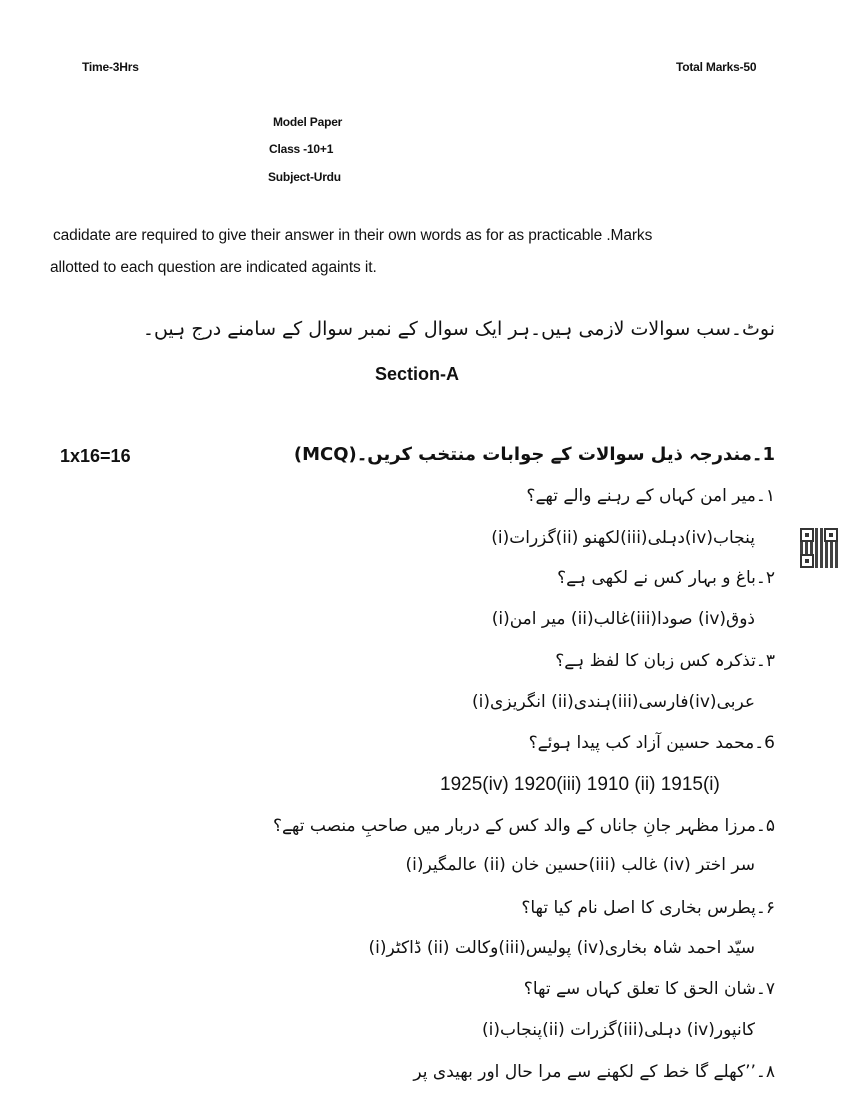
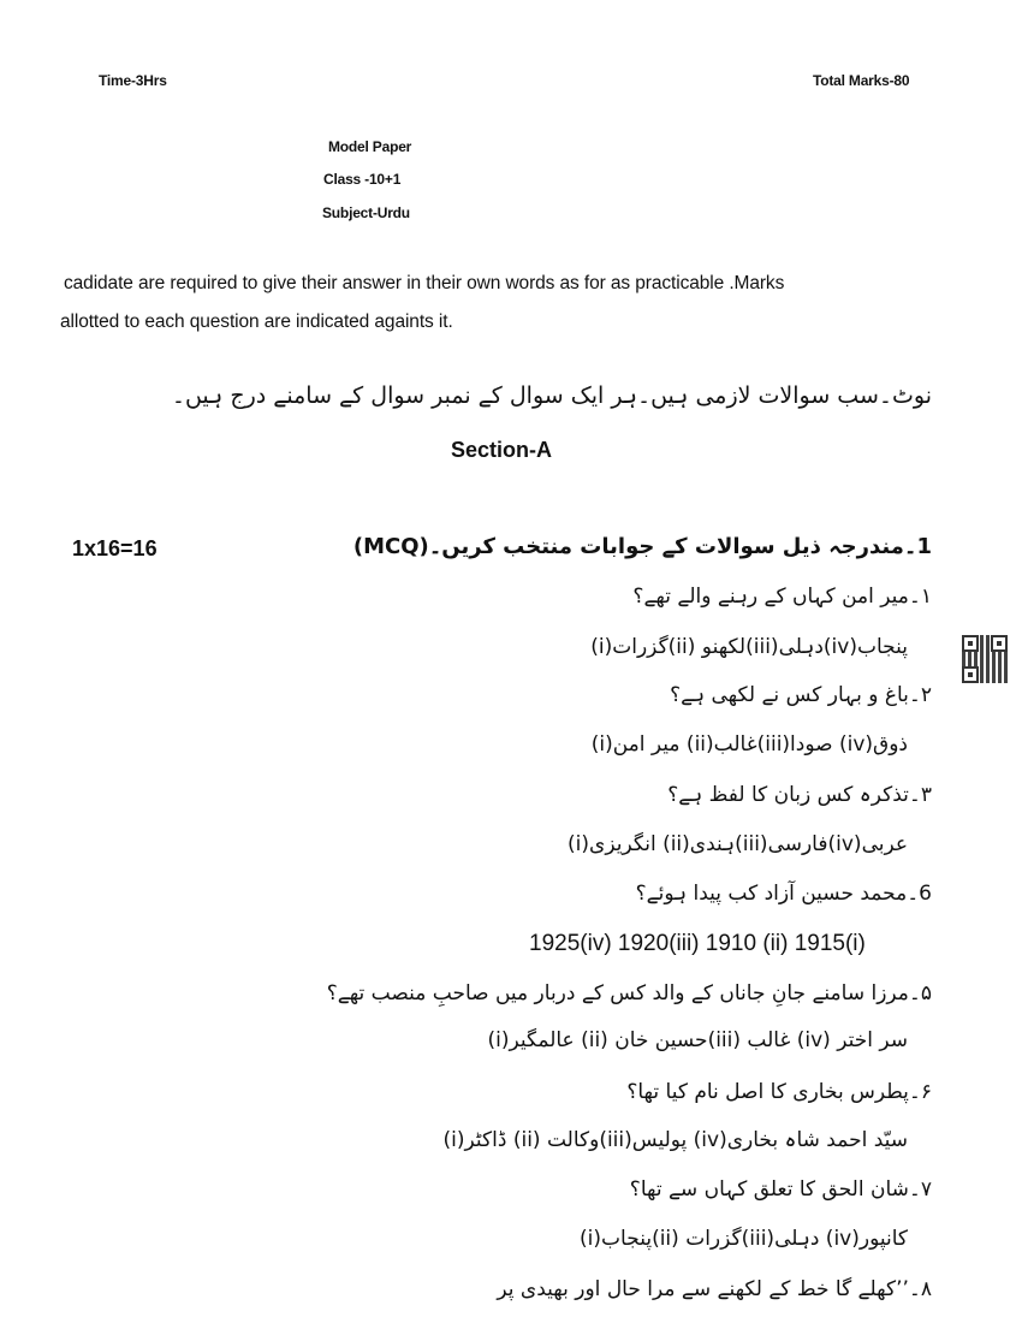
  Time-3Hrs
- Total Marks-50
+ Total Marks-80
  Model Paper
  Class -10+1
  Subject-Urdu
  cadidate are required to give their answer in their own words as for as practicable .Marks
  allotted to each question are indicated againts it.
  نوٹ۔سب سوالات لازمی ہیں۔ہر ایک سوال کے نمبر سوال کے سامنے درج ہیں۔
  Section-A
  1x16=16
  1۔مندرجہ ذیل سوالات کے جوابات منتخب کریں۔(MCQ)
  ۱۔میر امن کہاں کے رہنے والے تھے؟
  (i)گزرات(ii) لکھنو(iii)دہلی(iv)پنجاب
  ۲۔باغ و بہار کس نے لکھی ہے؟
  (i)میر امن (ii)غالب(iii)صودا (iv)ذوق
  ۳۔تذکرہ کس زبان کا لفظ ہے؟
  (i)انگریزی (ii)ہندی(iii)فارسی(iv)عربی
  6۔محمد حسین آزاد کب پیدا ہوئے؟
  1925(iv) 1920(iii) 1910 (ii) 1915(i)
- ۵۔مرزا مظہر جانِ جاناں کے والد کس کے دربار میں صاحبِ منصب تھے؟
+ ۵۔مرزا سامنے جانِ جاناں کے والد کس کے دربار میں صاحبِ منصب تھے؟
  (i)عالمگیر (ii) حسین خان(iii) غالب (iv) سر اختر
  ۶۔پطرس بخاری کا اصل نام کیا تھا؟
  (i)ڈاکٹر (ii) وکالت(iii)پولیس (iv)سیّد احمد شاہ بخاری
  ۷۔شان الحق کا تعلق کہاں سے تھا؟
  (i)پنجاب(ii) گزرات(iii)دہلی (iv)کانپور
  ۸۔’’کھلے گا خط کے لکھنے سے مرا حال اور بھیدی پر
